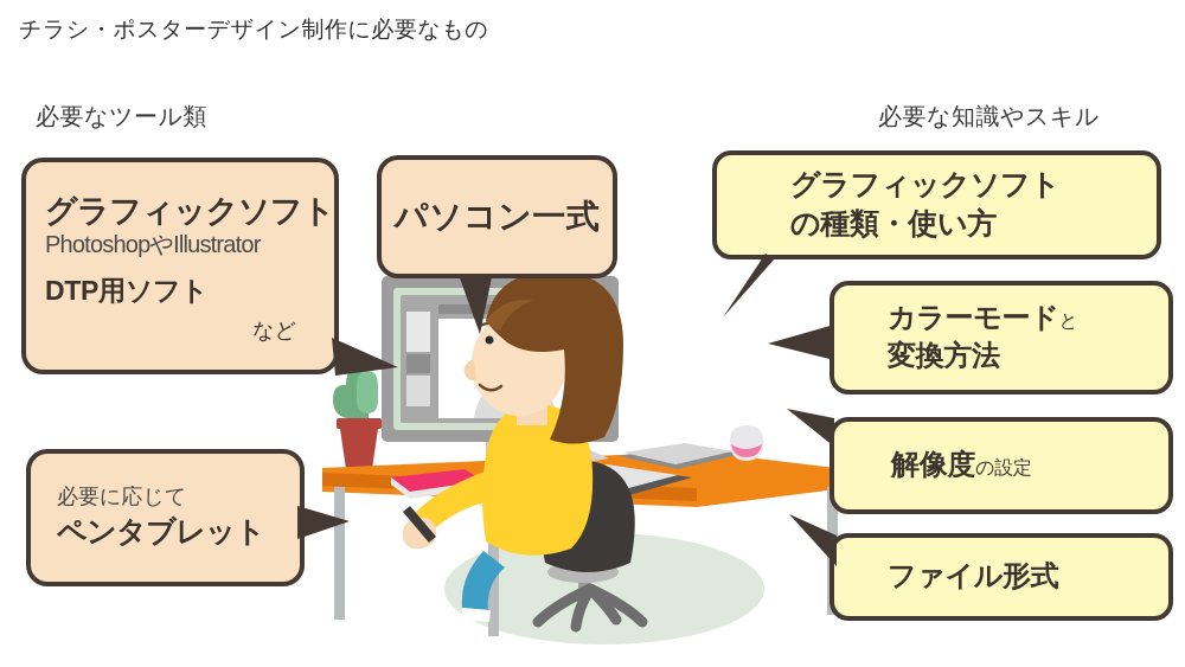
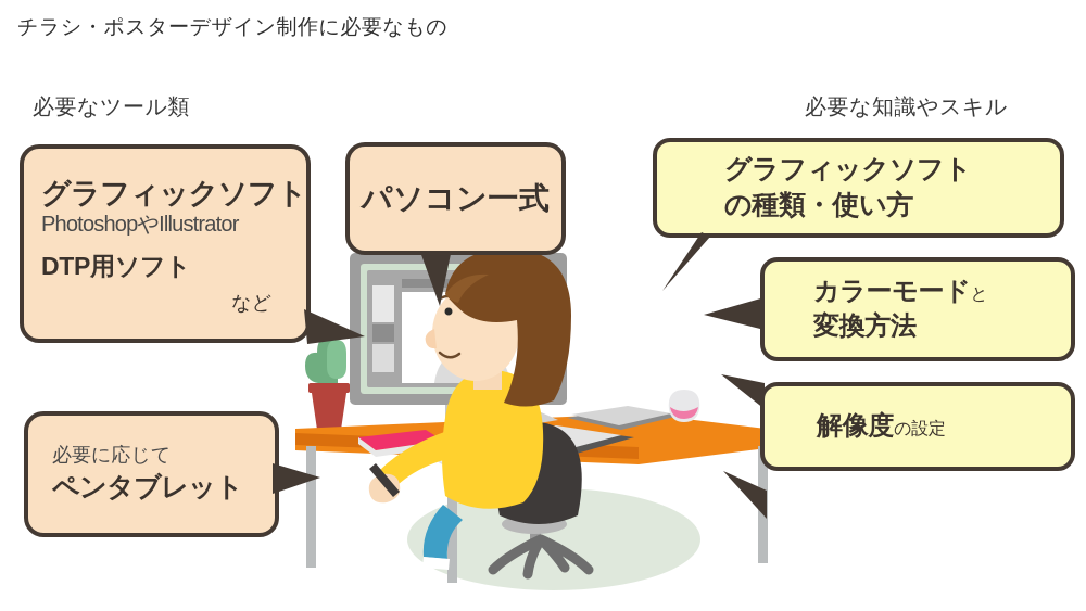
  チラシ・ポスターデザイン制作に必要なもの
  必要なツール類
  必要な知識やスキル
  グラフィックソフト
  PhotoshopやIllustrator
  DTP用ソフト
  など
  パソコン一式
  必要に応じて
  ペンタブレット
  グラフィックソフト
  の種類・使い方
  カラーモードと
  変換方法
  解像度の設定
- ファイル形式
